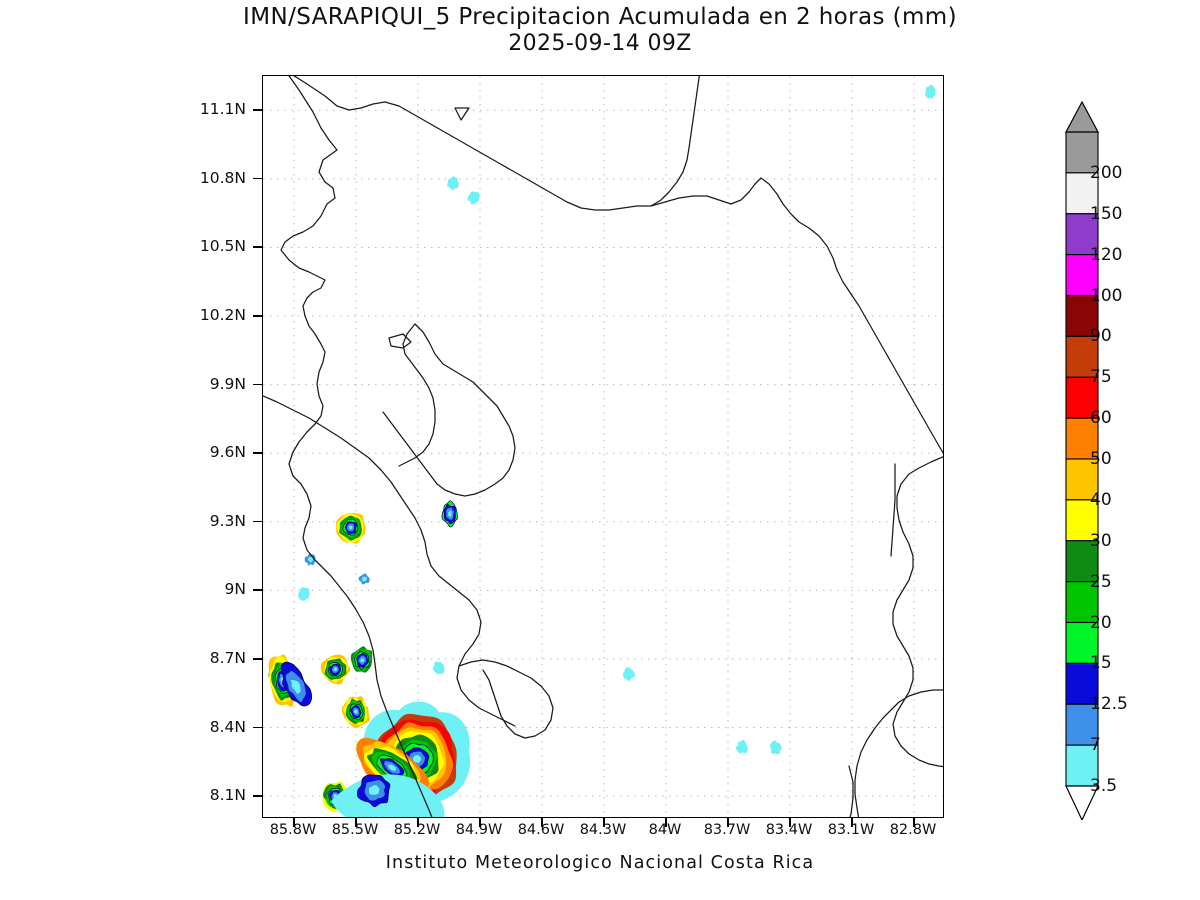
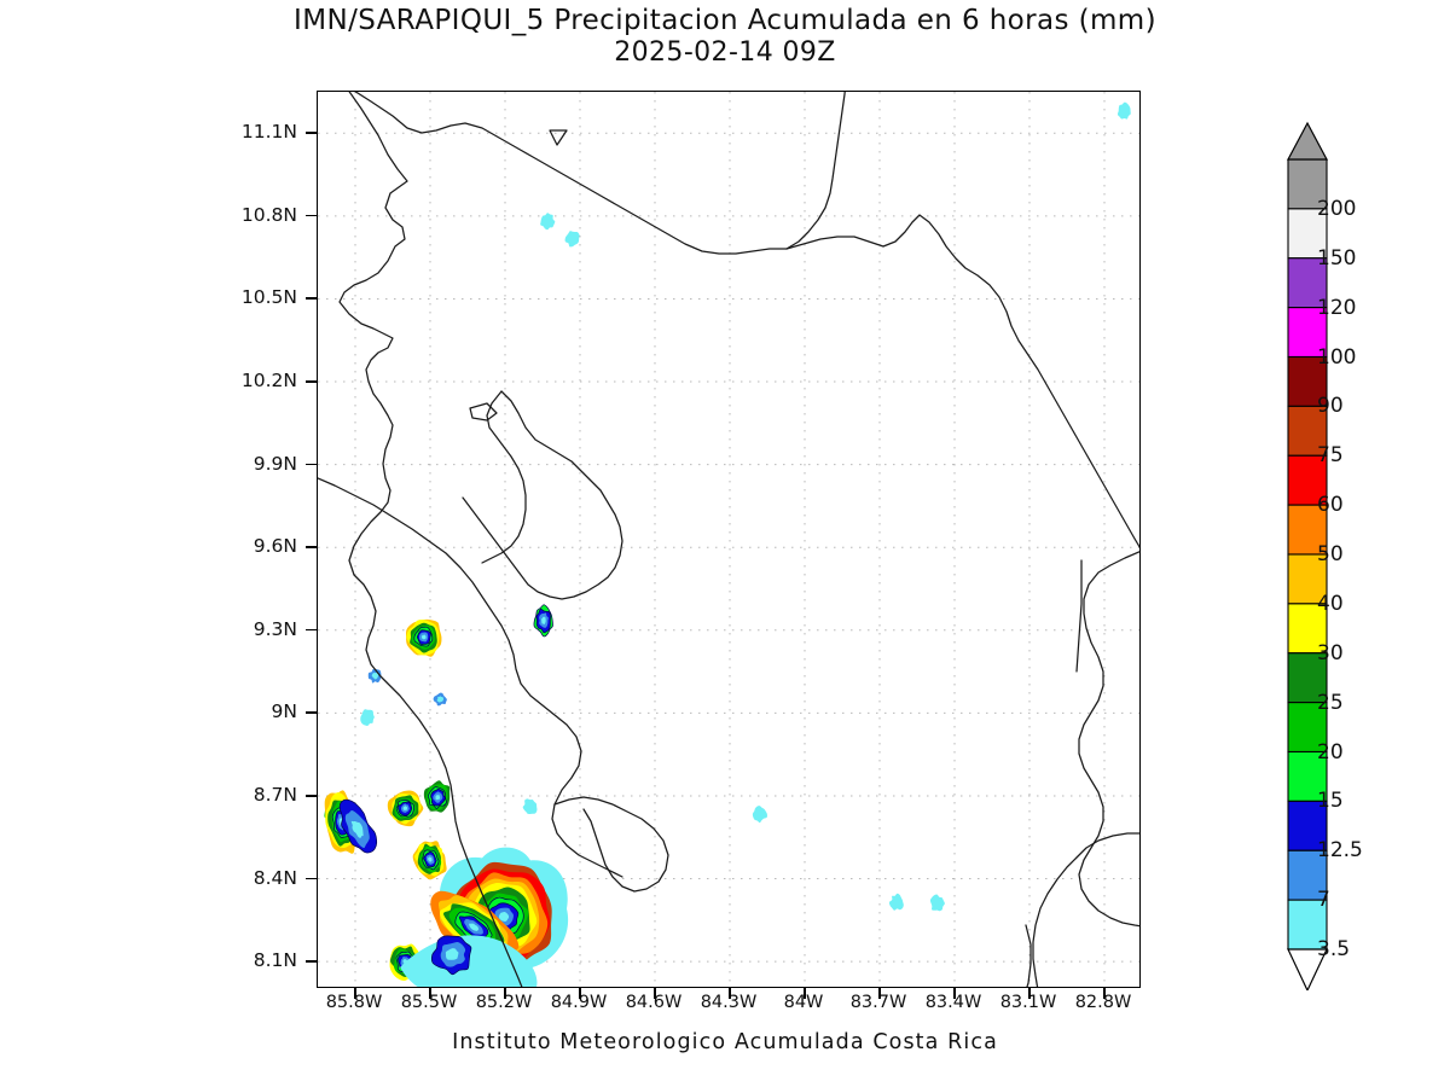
- IMN/SARAPIQUI_5 Precipitacion Acumulada en 2 horas (mm)
+ IMN/SARAPIQUI_5 Precipitacion Acumulada en 6 horas (mm)
- 2025-09-14 09Z
+ 2025-02-14 09Z
  11.1N
  10.8N
  10.5N
  10.2N
  9.9N
  9.6N
  9.3N
  9N
  8.7N
  8.4N
  8.1N
  85.8W
  85.5W
  85.2W
  84.9W
  84.6W
  84.3W
  84W
  83.7W
  83.4W
  83.1W
  82.8W
  3.5
  7
  12.5
  15
  20
  25
  30
  40
  50
  60
  75
  90
  100
  120
  150
  200
- Instituto Meteorologico Nacional Costa Rica
+ Instituto Meteorologico Acumulada Costa Rica
